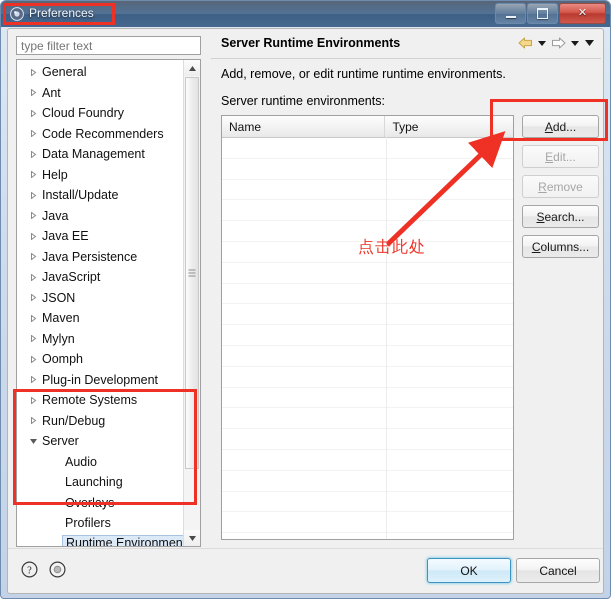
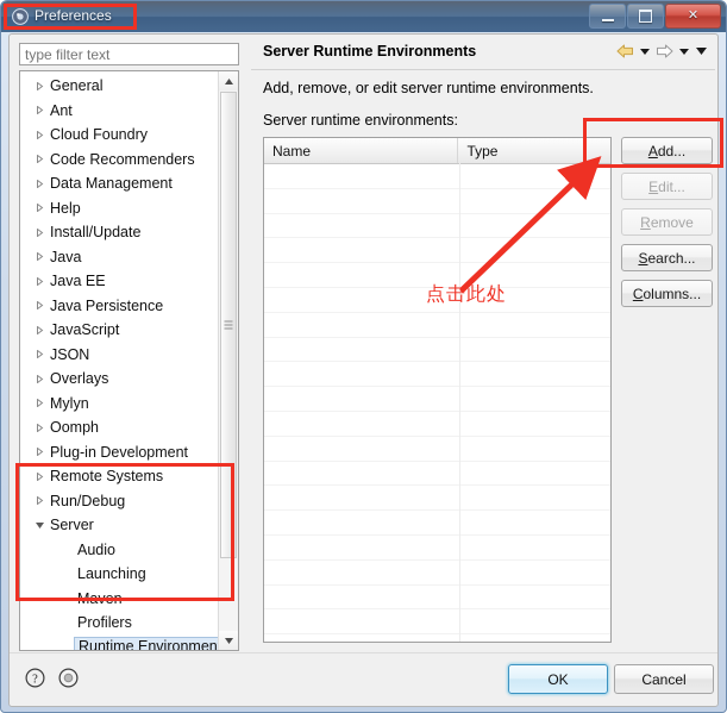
  Preferences
  ✕
  type filter text
  General
  Ant
  Cloud Foundry
  Code Recommenders
  Data Management
  Help
  Install/Update
  Java
  Java EE
  Java Persistence
  JavaScript
  JSON
- Maven
+ Overlays
  Mylyn
  Oomph
  Plug-in Development
  Remote Systems
  Run/Debug
  Server
  Audio
  Launching
- Overlays
+ Maven
  Profilers
  Runtime Environmen
  Server Runtime Environments
- Add, remove, or edit runtime runtime environments.
+ Add, remove, or edit server runtime environments.
  Server runtime environments:
  Name
  Type
  Add...
  Edit...
  Remove
  Search...
  Columns...
  ?
  OK
  Cancel
  点击此处
